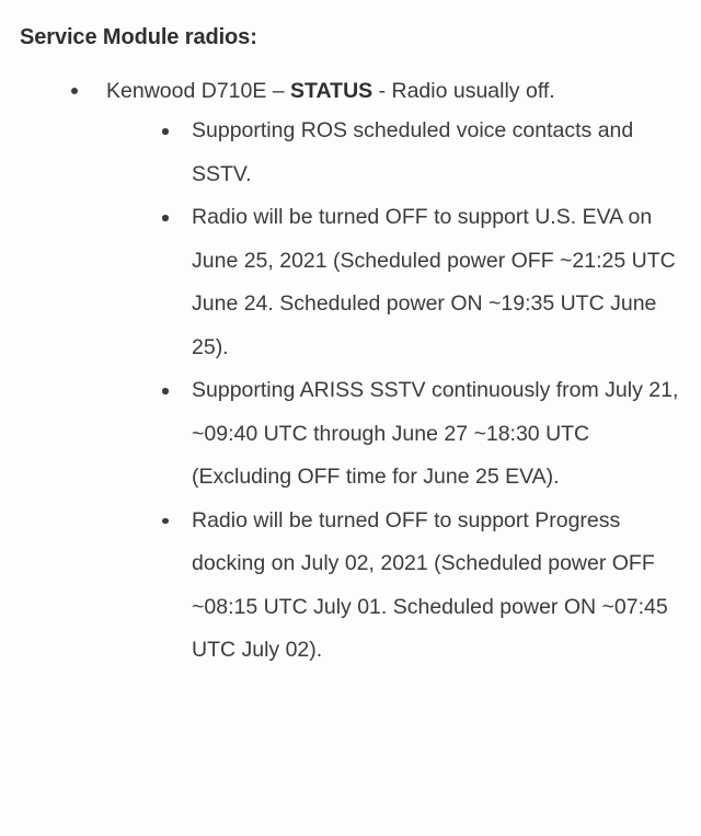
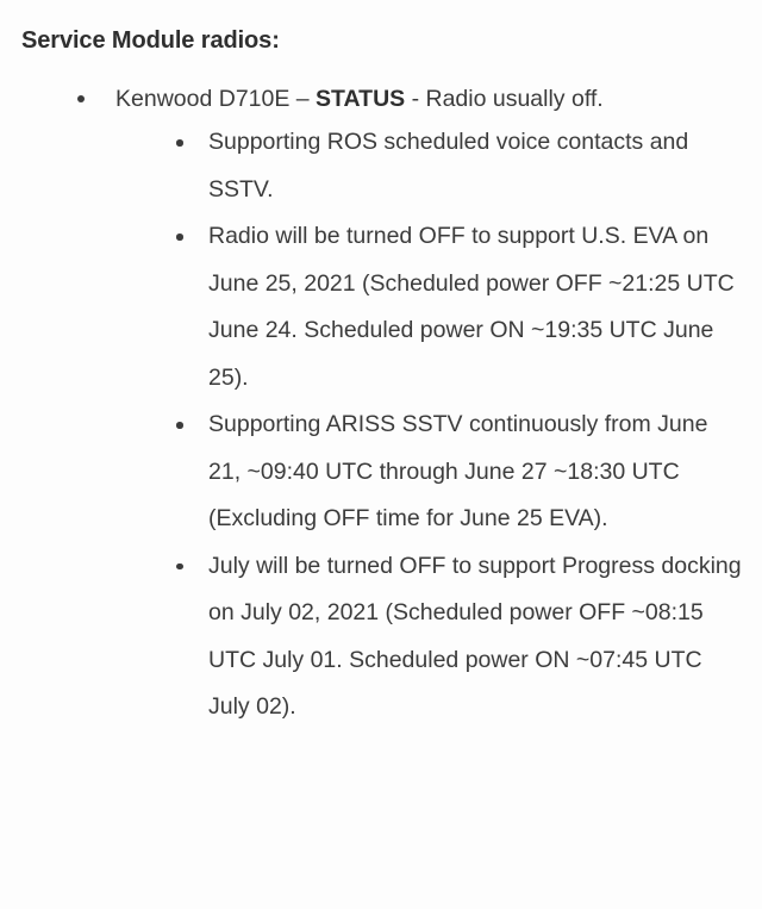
  Service Module radios:
  Kenwood D710E – STATUS - Radio usually off.
  Supporting ROS scheduled voice contacts and SSTV.
  Radio will be turned OFF to support U.S. EVA on June 25, 2021 (Scheduled power OFF ~21:25 UTC June 24. Scheduled power ON ~19:35 UTC June 25).
- Supporting ARISS SSTV continuously from July 21, ~09:40 UTC through June 27 ~18:30 UTC (Excluding OFF time for June 25 EVA).
+ Supporting ARISS SSTV continuously from June 21, ~09:40 UTC through June 27 ~18:30 UTC (Excluding OFF time for June 25 EVA).
- Radio will be turned OFF to support Progress docking on July 02, 2021 (Scheduled power OFF ~08:15 UTC July 01. Scheduled power ON ~07:45 UTC July 02).
+ July will be turned OFF to support Progress docking on July 02, 2021 (Scheduled power OFF ~08:15 UTC July 01. Scheduled power ON ~07:45 UTC July 02).
